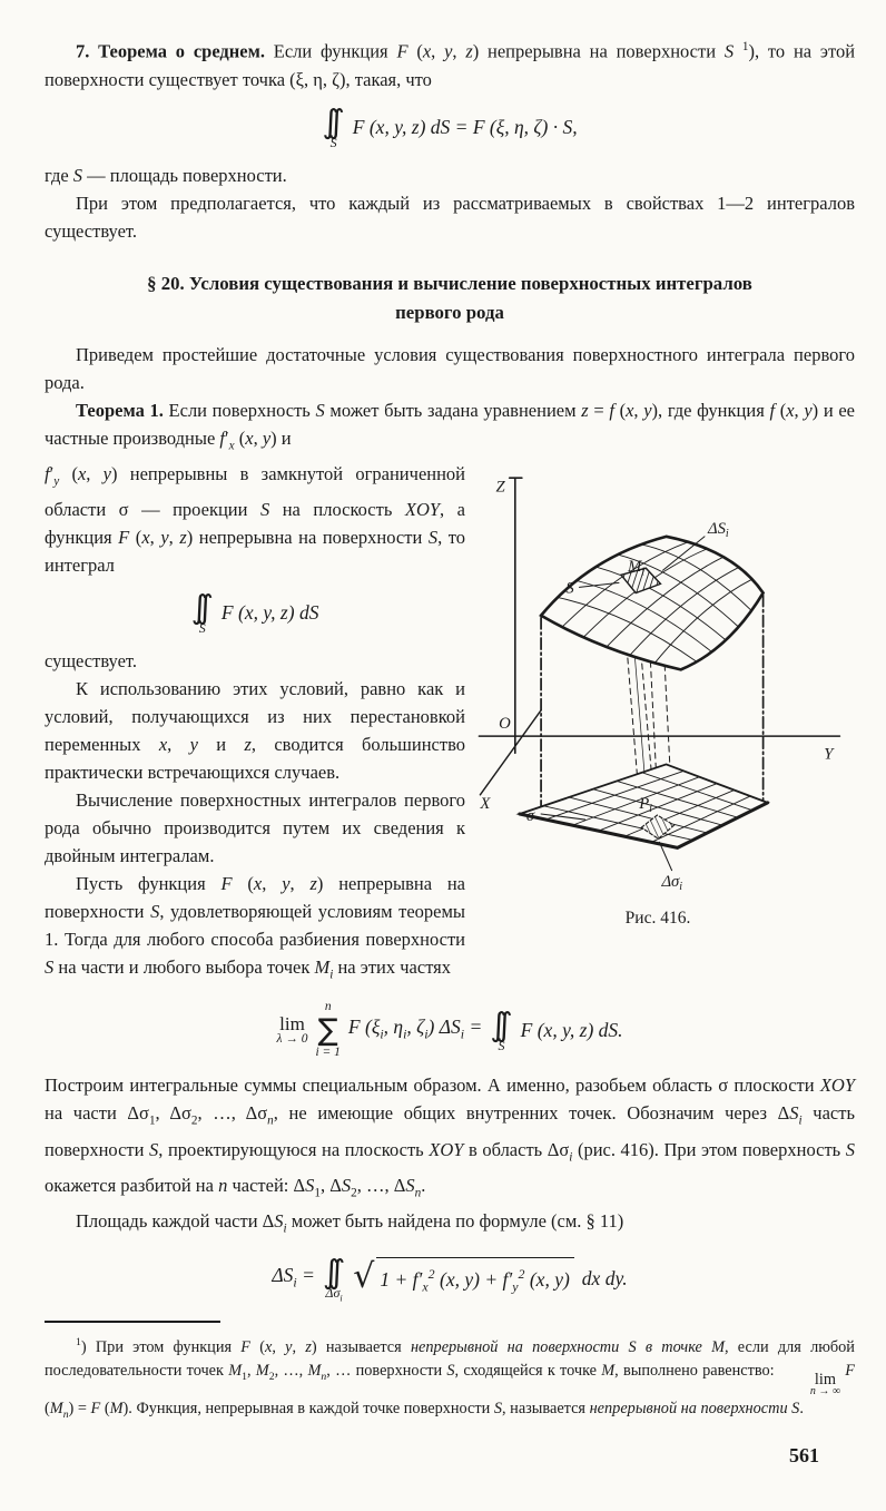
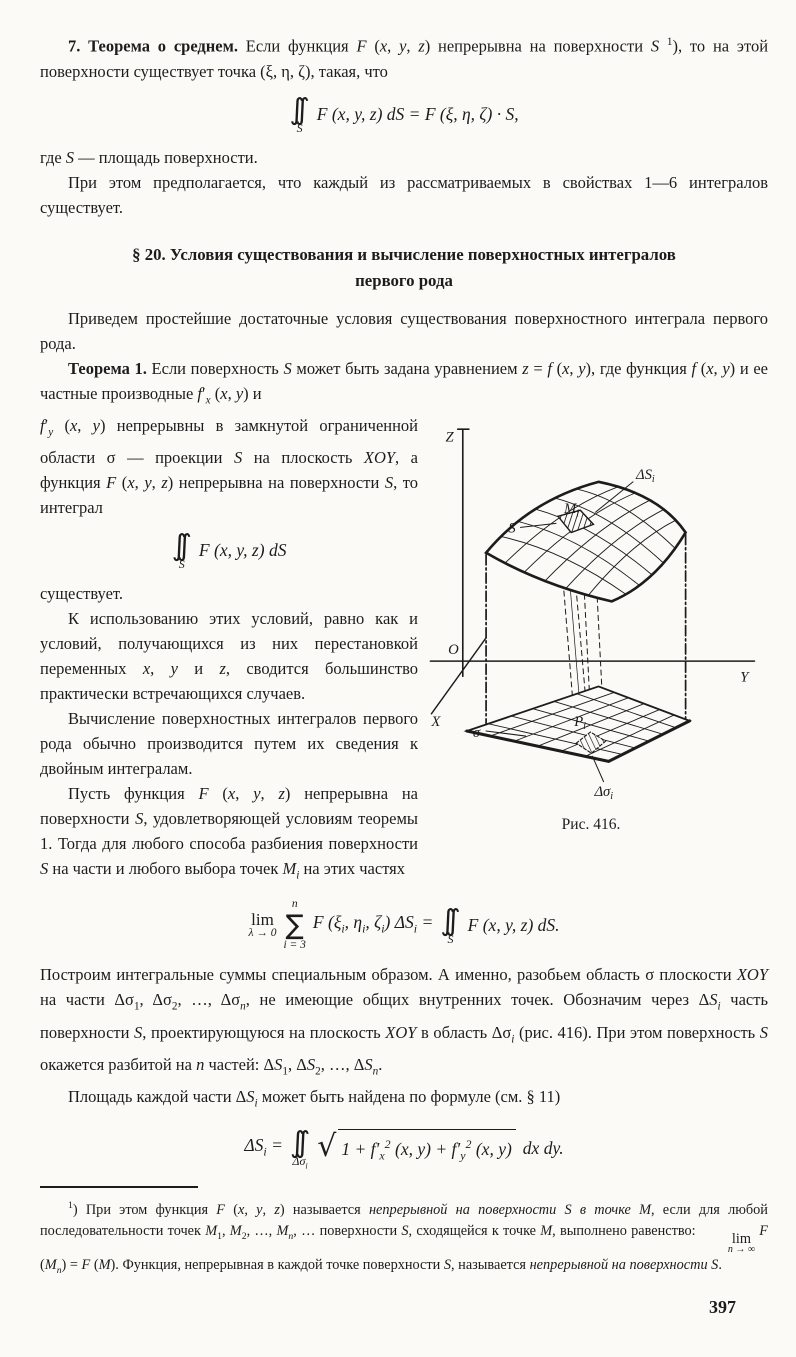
  7. Теорема о среднем. Если функция F (x, y, z) непрерывна на поверхности S 1), то на этой поверхности существует точка (ξ, η, ζ), такая, что
  ∫∫
  S
  F (x, y, z) dS = F (ξ, η, ζ) · S,
  где S — площадь поверхности.
- При этом предполагается, что каждый из рассматриваемых в свойствах 1—2 интегралов существует.
+ При этом предполагается, что каждый из рассматриваемых в свойствах 1—6 интегралов существует.
  § 20. Условия существования и вычисление поверхностных интегралов
  первого рода
  Приведем простейшие достаточные условия существования поверхностного интеграла первого рода.
  Теорема 1. Если поверхность S может быть задана уравнением z = f (x, y), где функция f (x, y) и ее частные производные f′x (x, y) и
  Z
  O
  Y
  X
  S
  Mi
  ΔSi
  σ
  Pi
  Δσi
  Рис. 416.
  f′y (x, y) непрерывны в замкнутой ограниченной области σ — проекции S на плоскость XOY, а функция F (x, y, z) непрерывна на поверхности S, то интеграл
  ∫∫
  S
  F (x, y, z) dS
  существует.
  К использованию этих условий, равно как и условий, получающихся из них перестановкой переменных x, y и z, сводится большинство практически встречающихся случаев.
  Вычисление поверхностных интегралов первого рода обычно производится путем их сведения к двойным интегралам.
  Пусть функция F (x, y, z) непрерывна на поверхности S, удовлетворяющей условиям теоремы 1. Тогда для любого способа разбиения поверхности S на части и любого выбора точек Mi на этих частях
  lim
  λ → 0
  n
  ∑
- i = 1
+ i = 3
  F (ξi, ηi, ζi) ΔSi =
  ∫∫
  S
  F (x, y, z) dS.
  Построим интегральные суммы специальным образом. А именно, разобьем область σ плоскости XOY на части Δσ1, Δσ2, …, Δσn, не имеющие общих внутренних точек. Обозначим через ΔSi часть поверхности S, проектирующуюся на плоскость XOY в область Δσi (рис. 416). При этом поверхность S окажется разбитой на n частей: ΔS1, ΔS2, …, ΔSn.
  Площадь каждой части ΔSi может быть найдена по формуле (см. § 11)
  ΔSi =
  ∫∫
  Δσi
  √
  1 + f′x2 (x, y) + f′y2 (x, y)
  dx dy.
  1) При этом функция F (x, y, z) называется непрерывной на поверхности S в точке M, если для любой последовательности точек M1, M2, …, Mn, … поверхности S, сходящейся к точке M, выполнено равенство:
  lim
  n → ∞
  F (Mn) = F (M). Функция, непрерывная в каждой точке поверхности S, называется непрерывной на поверхности S.
- 561
+ 397
